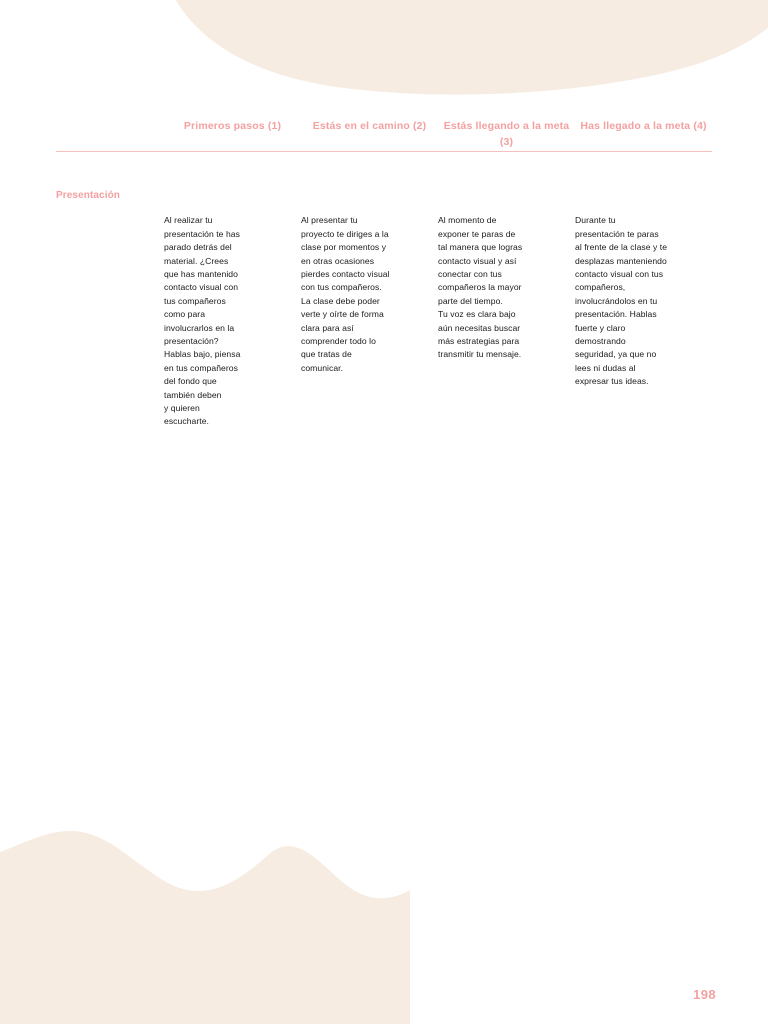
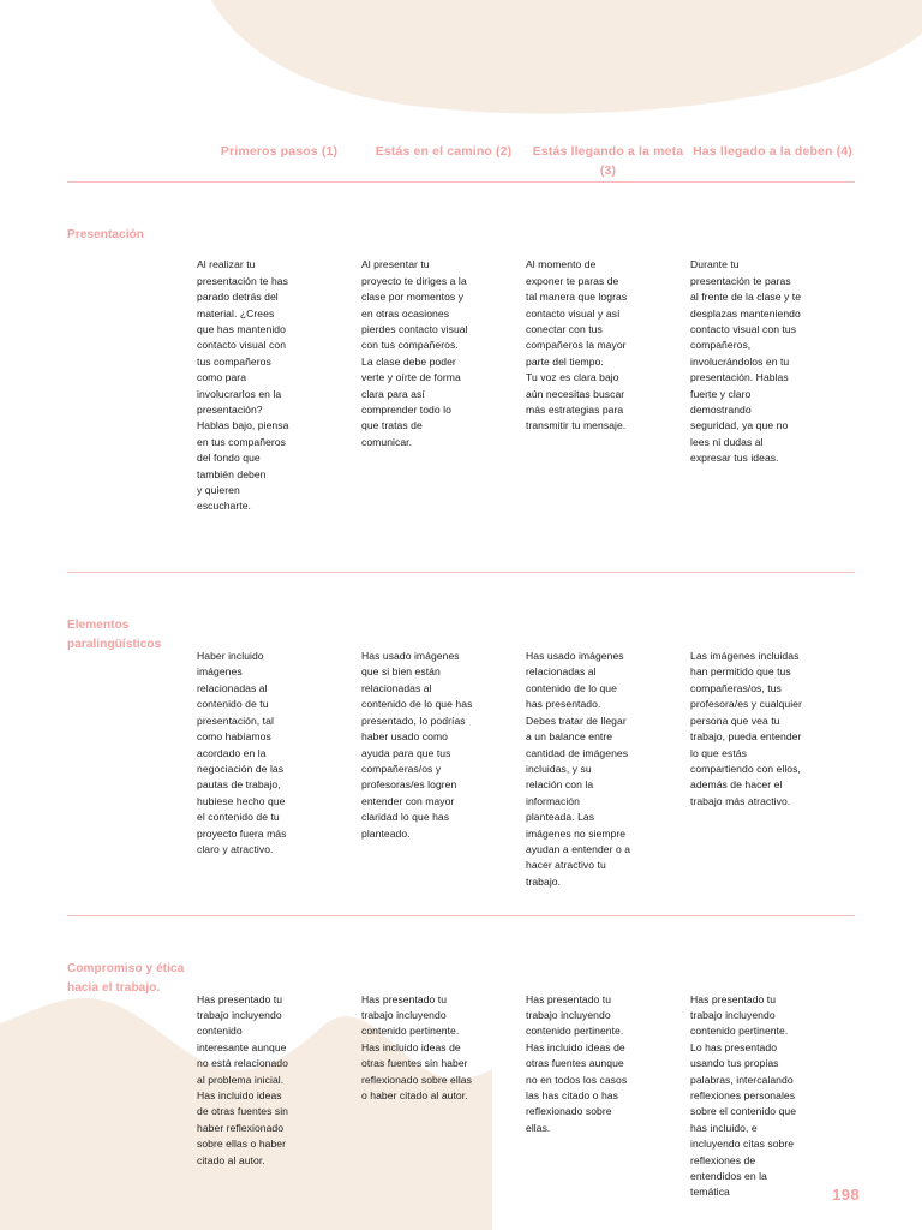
- 	Primeros pasos (1)	Estás en el camino (2)	Estás llegando a la meta (3)	Has llegado a la meta (4)
+ 	Primeros pasos (1)	Estás en el camino (2)	Estás llegando a la meta (3)	Has llegado a la deben (4)
  Presentación	Al realizar tu presentación te has parado detrás del material. ¿Crees que has mantenido contacto visual con tus compañeros como para involucrarlos en la presentación? Hablas bajo, piensa en tus compañeros del fondo que también deben y quieren escucharte.	Al presentar tu proyecto te diriges a la clase por momentos y en otras ocasiones pierdes contacto visual con tus compañeros. La clase debe poder verte y oírte de forma clara para así comprender todo lo que tratas de comunicar.	Al momento de exponer te paras de tal manera que logras contacto visual y así conectar con tus compañeros la mayor parte del tiempo. Tu voz es clara bajo aún necesitas buscar más estrategias para transmitir tu mensaje.	Durante tu presentación te paras al frente de la clase y te desplazas manteniendo contacto visual con tus compañeros, involucrándolos en tu presentación. Hablas fuerte y claro demostrando seguridad, ya que no lees ni dudas al expresar tus ideas.
+ Elementos paralingüísticos	Haber incluido imágenes relacionadas al contenido de tu presentación, tal como habíamos acordado en la negociación de las pautas de trabajo, hubiese hecho que el contenido de tu proyecto fuera más claro y atractivo.	Has usado imágenes que si bien están relacionadas al contenido de lo que has presentado, lo podrías haber usado como ayuda para que tus compañeras/os y profesoras/es logren entender con mayor claridad lo que has planteado.	Has usado imágenes relacionadas al contenido de lo que has presentado. Debes tratar de llegar a un balance entre cantidad de imágenes incluidas, y su relación con la información planteada. Las imágenes no siempre ayudan a entender o a hacer atractivo tu trabajo.	Las imágenes incluidas han permitido que tus compañeras/os, tus profesora/es y cualquier persona que vea tu trabajo, pueda entender lo que estás compartiendo con ellos, además de hacer el trabajo más atractivo.
+ Compromiso y ética hacia el trabajo.	Has presentado tu trabajo incluyendo contenido interesante aunque no está relacionado al problema inicial. Has incluido ideas de otras fuentes sin haber reflexionado sobre ellas o haber citado al autor.	Has presentado tu trabajo incluyendo contenido pertinente. Has incluido ideas de otras fuentes sin haber reflexionado sobre ellas o haber citado al autor.	Has presentado tu trabajo incluyendo contenido pertinente. Has incluido ideas de otras fuentes aunque no en todos los casos las has citado o has reflexionado sobre ellas.	Has presentado tu trabajo incluyendo contenido pertinente. Lo has presentado usando tus propias palabras, intercalando reflexiones personales sobre el contenido que has incluido, e incluyendo citas sobre reflexiones de entendidos en la temática
  198
